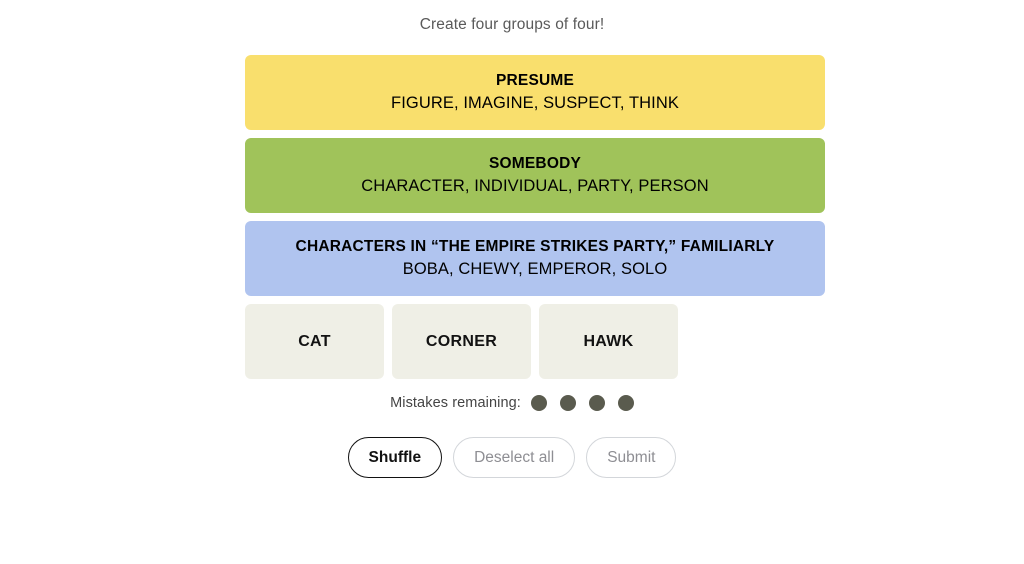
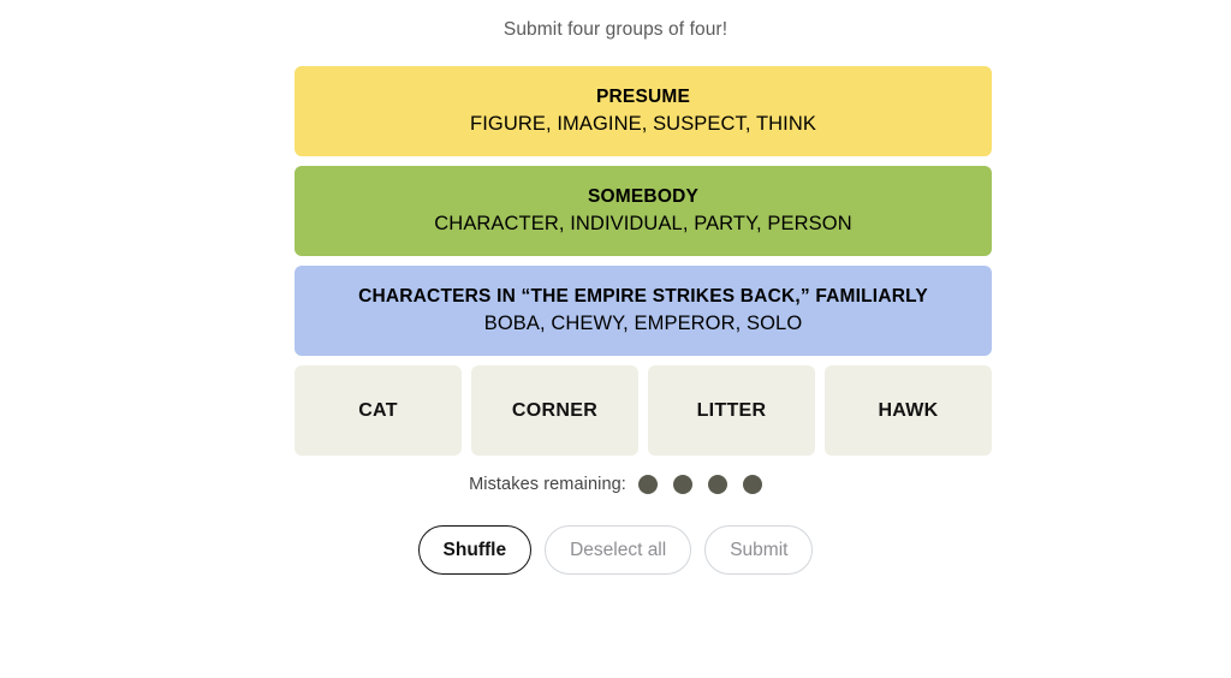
- Create four groups of four!
+ Submit four groups of four!
  PRESUME
  FIGURE, IMAGINE, SUSPECT, THINK
  SOMEBODY
  CHARACTER, INDIVIDUAL, PARTY, PERSON
- CHARACTERS IN “THE EMPIRE STRIKES PARTY,” FAMILIARLY
+ CHARACTERS IN “THE EMPIRE STRIKES BACK,” FAMILIARLY
  BOBA, CHEWY, EMPEROR, SOLO
  CAT
  CORNER
+ LITTER
  HAWK
  Mistakes remaining:
  Shuffle
  Deselect all
  Submit
